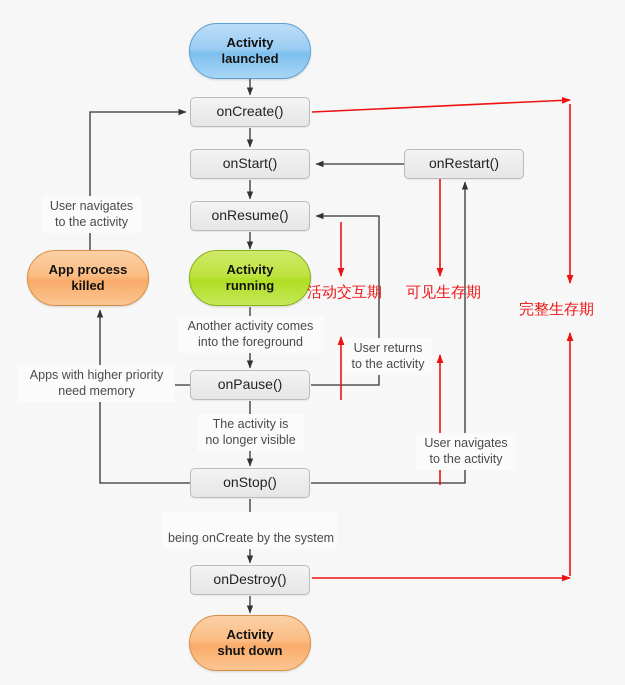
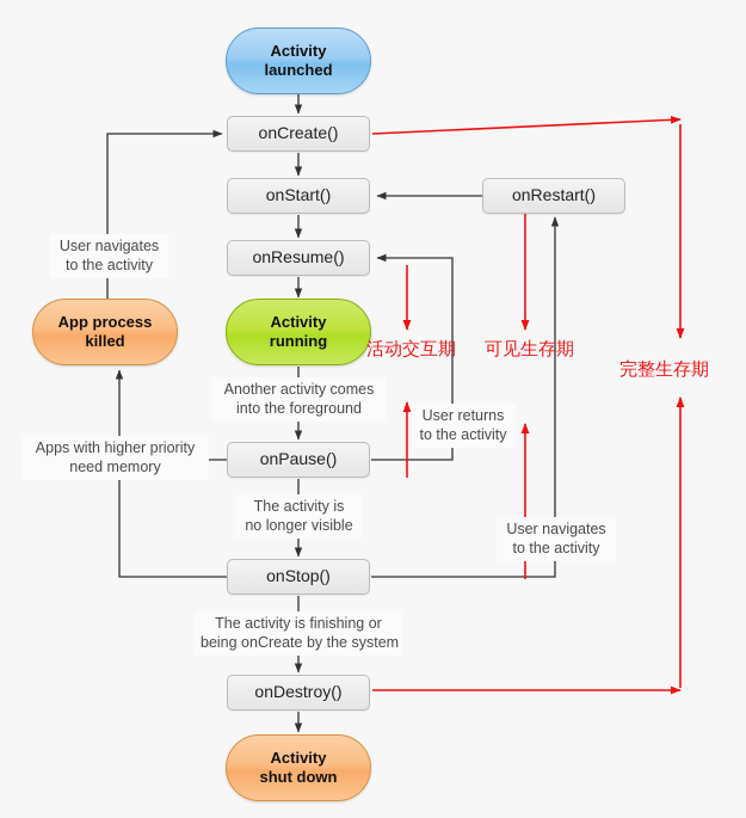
  Activity
  launched
  onCreate()
  onStart()
  onResume()
  onRestart()
  Activity
  running
  App process
  killed
  onPause()
  onStop()
  onDestroy()
  Activity
  shut down
  User navigates
  to the activity
  Another activity comes
  into the foreground
  Apps with higher priority
  need memory
  User returns
  to the activity
  The activity is
  no longer visible
  User navigates
  to the activity
+ The activity is finishing or
  being onCreate by the system
  活动交互期
  可见生存期
  完整生存期
